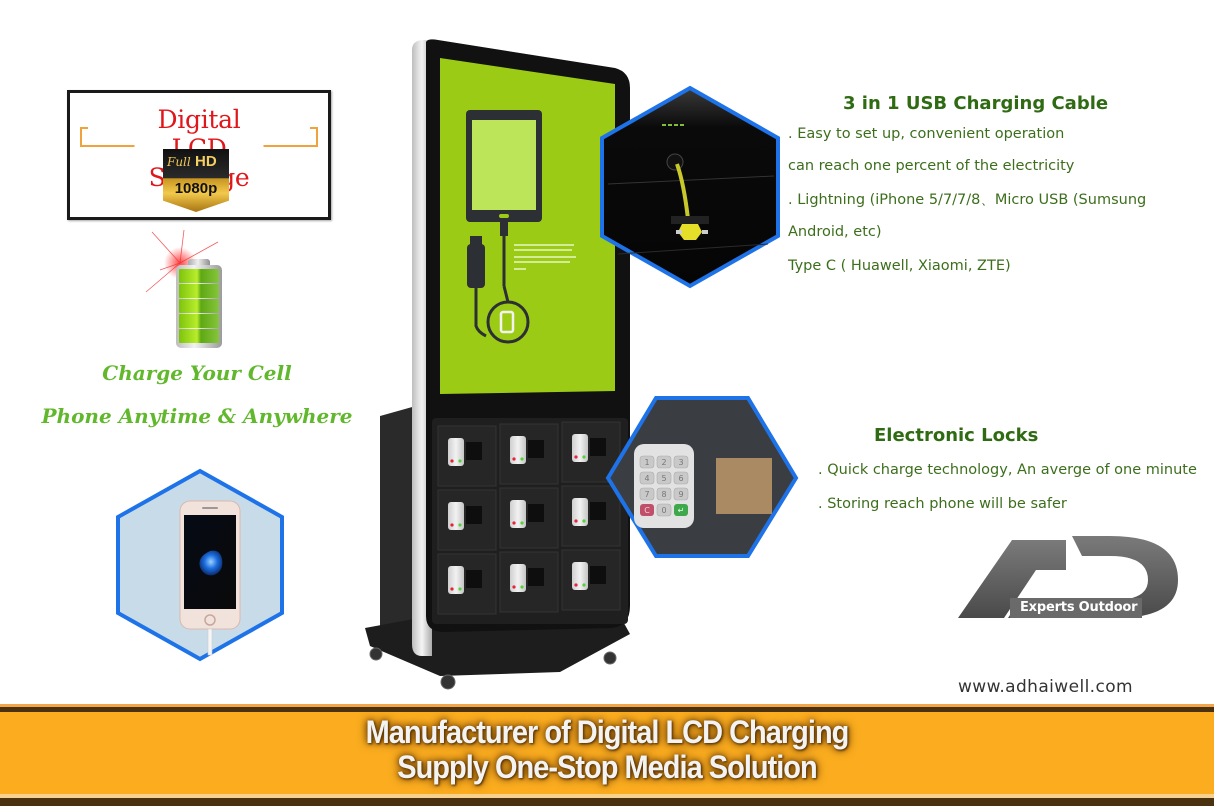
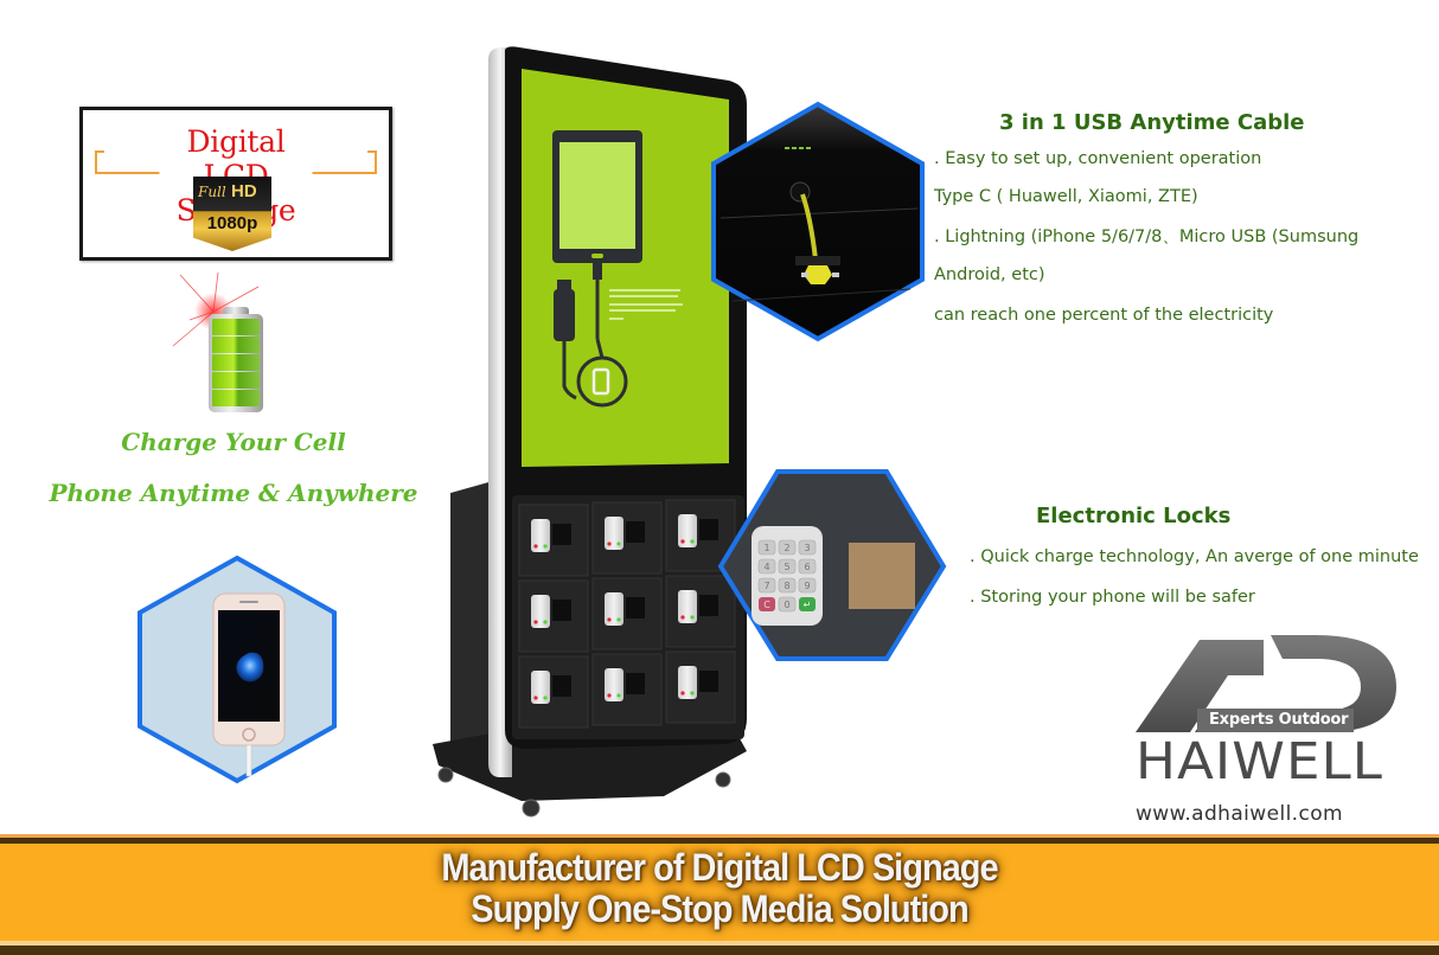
  Digital LCD Se
  Full
  HD
  1080p
  Charge Your Cell
  Phone Anytime & Anywhere
  1
  2
  3
  4
  5
  6
  7
  8
  9
  C
  0
  ↵
- 3 in 1 USB Charging Cable
+ 3 in 1 USB Anytime Cable
  . Easy to set up, convenient operation
- can reach one percent of the electricity
+ Type C ( Huawell, Xiaomi, ZTE)
- . Lightning (iPhone 5/7/7/8、Micro USB (Sumsung
+ . Lightning (iPhone 5/6/7/8、Micro USB (Sumsung
  Android, etc)
- Type C ( Huawell, Xiaomi, ZTE)
+ can reach one percent of the electricity
  Electronic Locks
  . Quick charge technology, An averge of one minute
- . Storing reach phone will be safer
+ . Storing your phone will be safer
  Experts Outdoor
+ HAIWELL
  www.adhaiwell.com
- Manufacturer of Digital LCD Charging
+ Manufacturer of Digital LCD Signage
  Supply One-Stop Media Solution
